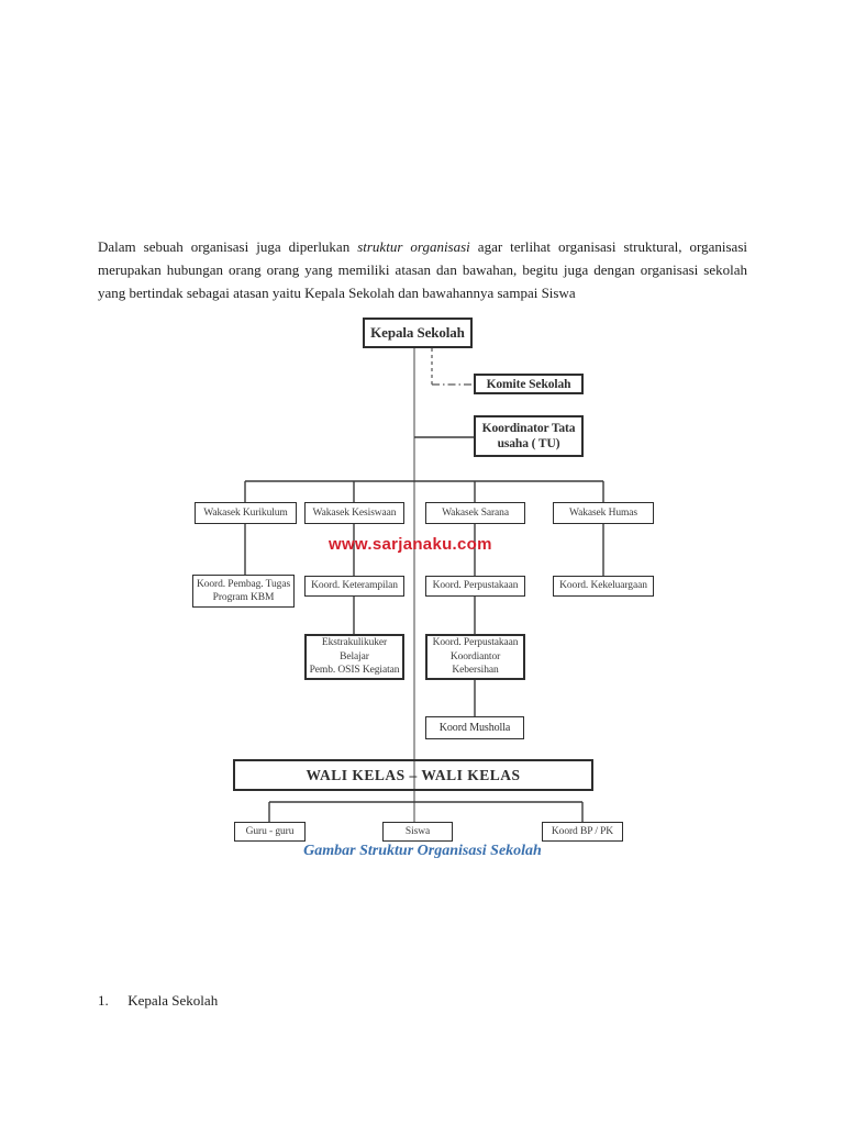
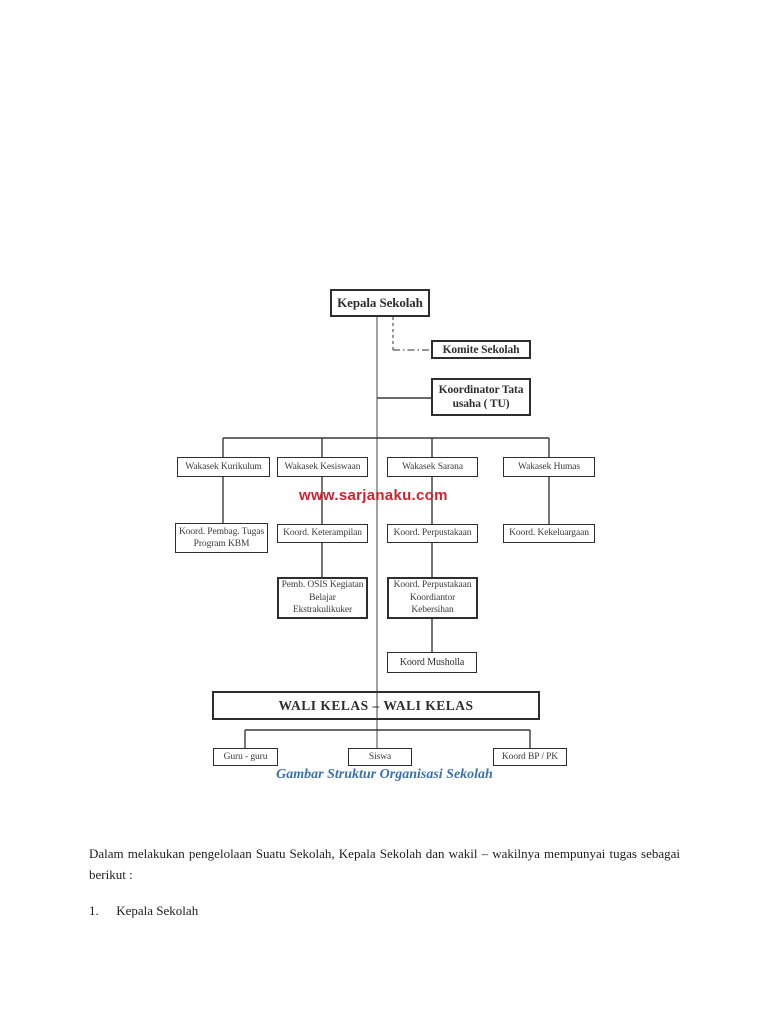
- Dalam sebuah organisasi juga diperlukan struktur organisasi agar terlihat organisasi struktural, organisasi merupakan hubungan orang orang yang memiliki atasan dan bawahan, begitu juga dengan organisasi sekolah yang bertindak sebagai atasan yaitu Kepala Sekolah dan bawahannya sampai Siswa
  Kepala Sekolah
  Komite Sekolah
  Koordinator Tata
  usaha ( TU)
  Wakasek Kurikulum
  Wakasek Kesiswaan
  Wakasek Sarana
  Wakasek Humas
  Koord. Pembag. Tugas
  Program KBM
  Koord. Keterampilan
  Koord. Perpustakaan
  Koord. Kekeluargaan
- Ekstrakulikuker
+ Pemb. OSIS Kegiatan
  Belajar
- Pemb. OSIS Kegiatan
+ Ekstrakulikuker
  Koord. Perpustakaan
  Koordiantor
  Kebersihan
  Koord Musholla
  WALI KELAS – WALI KELAS
  Guru - guru
  Siswa
  Koord BP / PK
  www.sarjanaku.com
  Gambar Struktur Organisasi Sekolah
+ Dalam melakukan pengelolaan Suatu Sekolah, Kepala Sekolah dan wakil – wakilnya mempunyai tugas sebagai berikut :
  1. Kepala Sekolah
